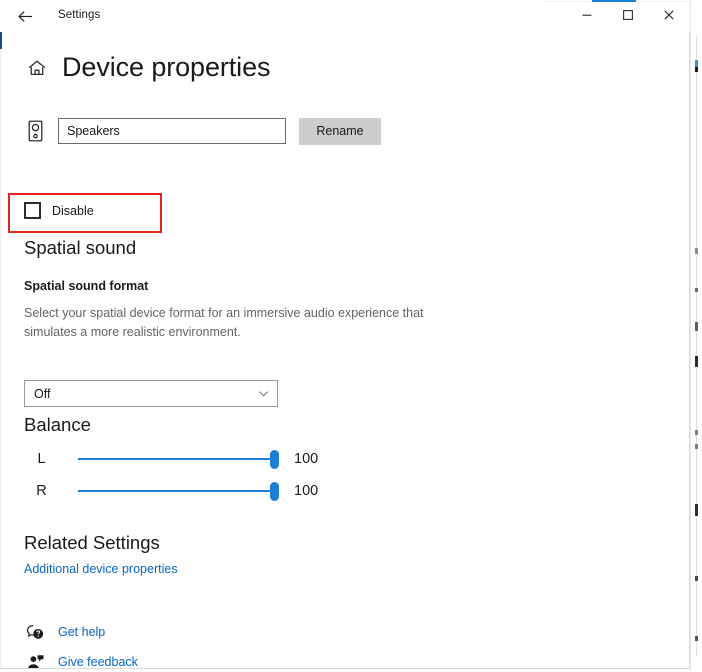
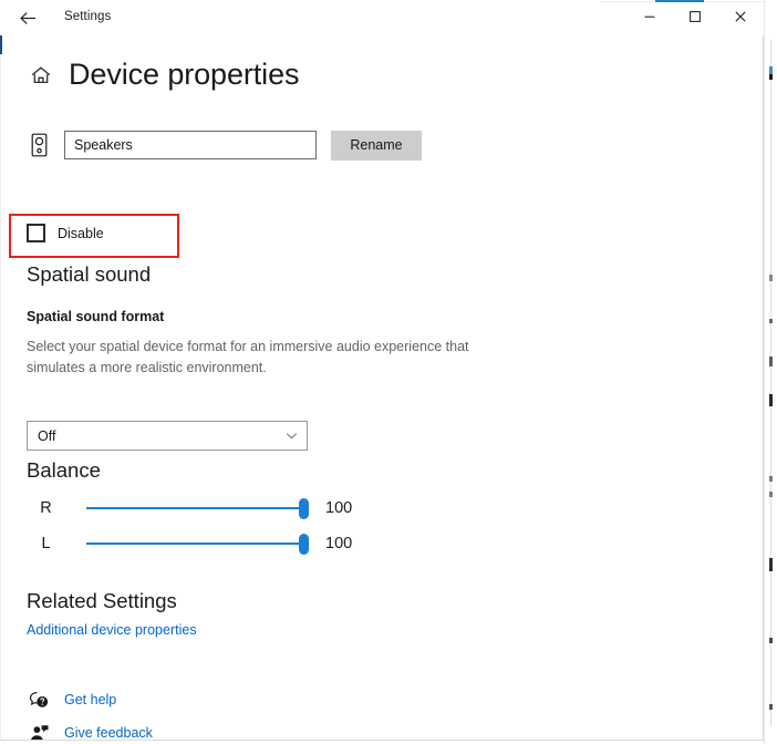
  Settings
  Device properties
  Speakers
  Rename
  Disable
  Spatial sound
  Spatial sound format
  Select your spatial device format for an immersive audio experience that simulates a more realistic environment.
  Off
  Balance
- L
+ R
  100
- R
+ L
  100
  Related Settings
  Additional device properties
  Get help
  Give feedback
